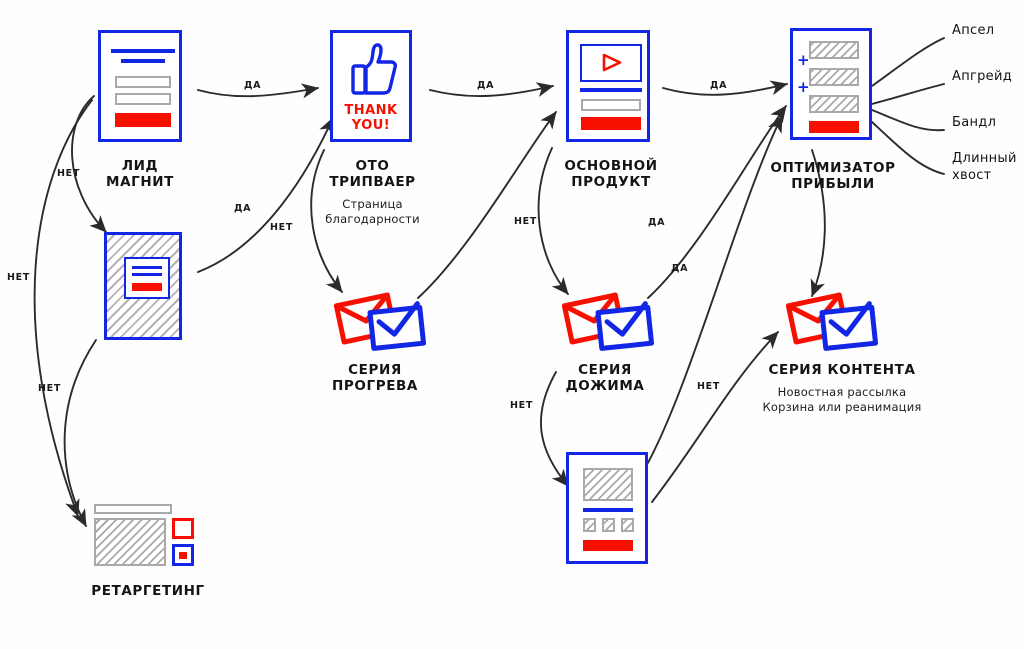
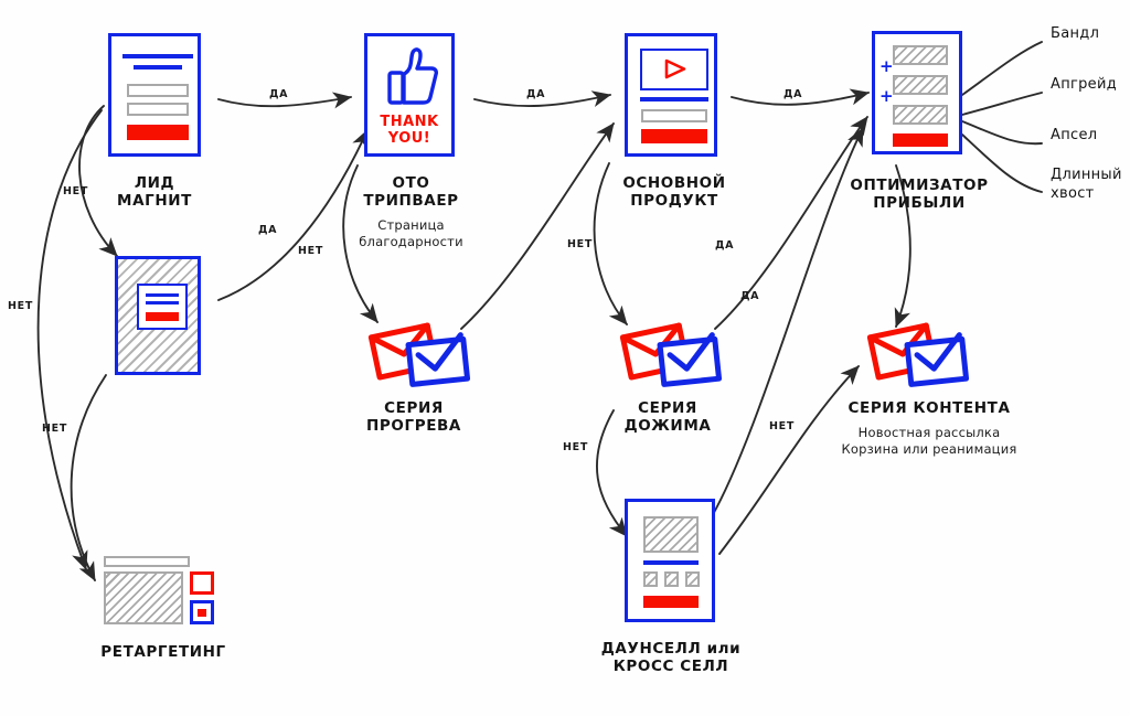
  ЛИД
  МАГНИТ
  THANK
  YOU!
  ОТО
  ТРИПВАЕР
  Страница
  благодарности
  ОСНОВНОЙ
  ПРОДУКТ
  +
  +
  ОПТИМИЗАТОР
  ПРИБЫЛИ
- Апсел
+ Бандл
  Апгрейд
- Бандл
+ Апсел
  Длинный
  хвост
  СЕРИЯ
  ПРОГРЕВА
  СЕРИЯ
  ДОЖИМА
  СЕРИЯ КОНТЕНТА
  Новостная рассылка
  Корзина или реанимация
  РЕТАРГЕТИНГ
+ ДАУНСЕЛЛ или
+ КРОСС СЕЛЛ
  ДА
  ДА
  ДА
  НЕТ
  НЕТ
  НЕТ
  ДА
  НЕТ
  НЕТ
  ДА
  ДА
  НЕТ
  НЕТ
